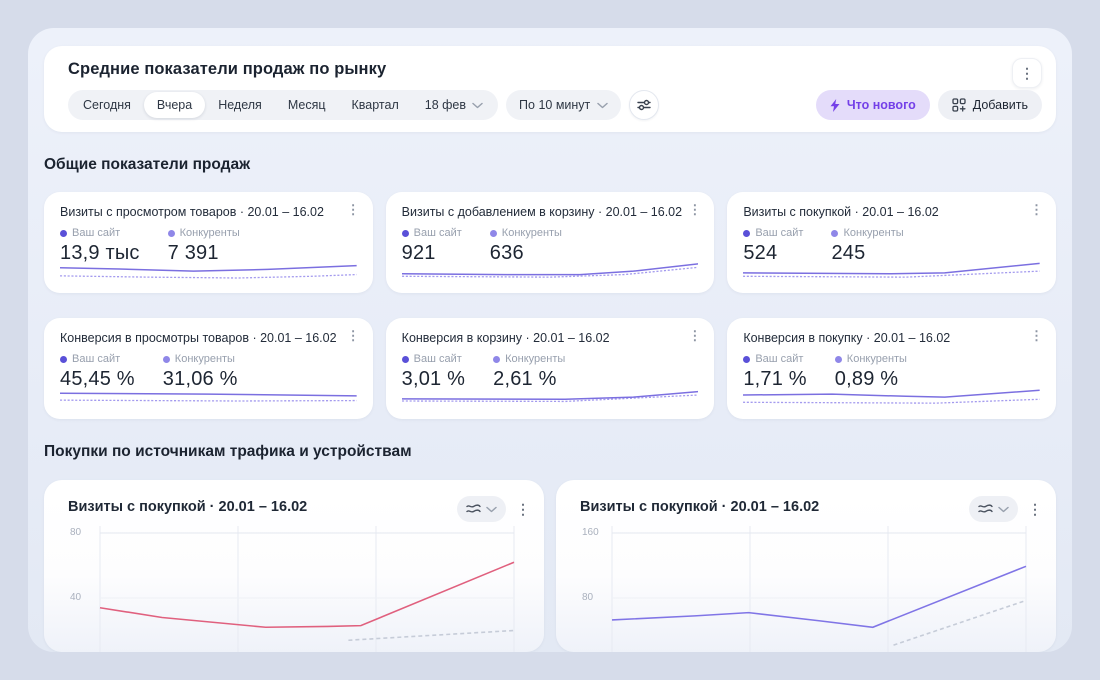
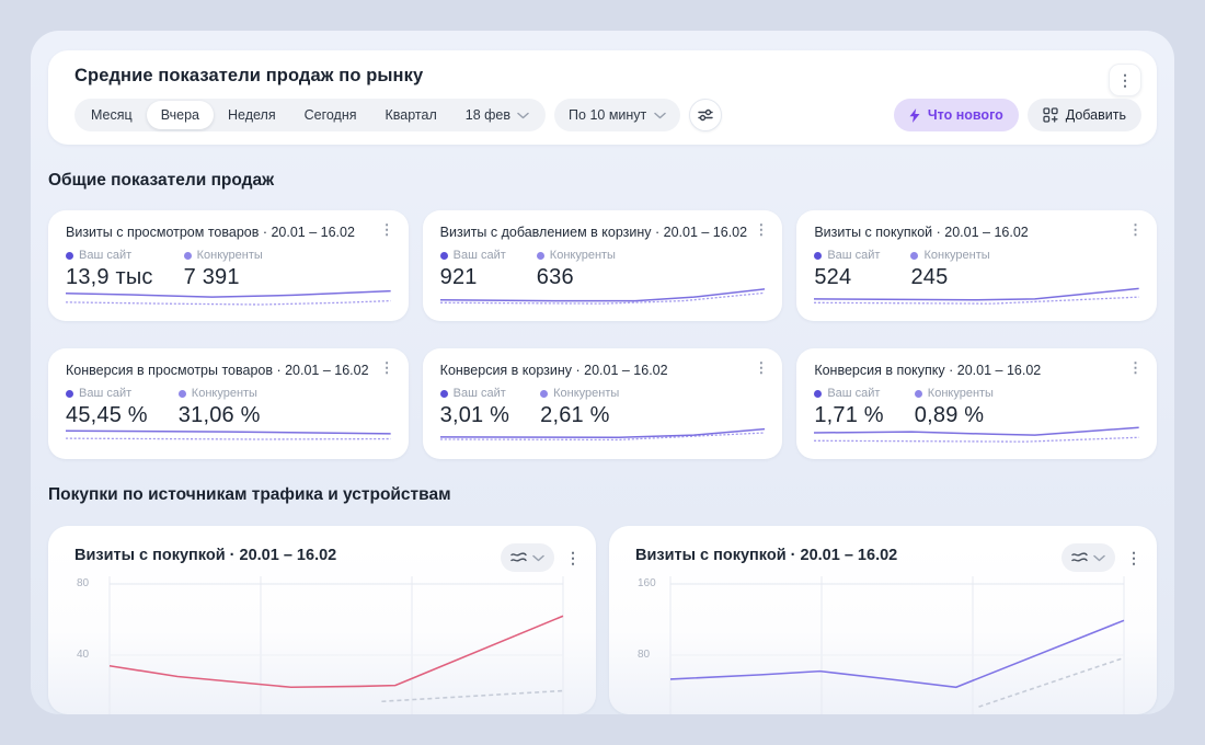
  Средние показатели продаж по рынку
  ⋮
- Сегодня
+ Месяц
  Вчера
  Неделя
- Месяц
+ Сегодня
  Квартал
  18 фев
  По 10 минут
  Что нового
  Добавить
  Общие показатели продаж
  Визиты с просмотром товаров · 20.01 – 16.02
  ⋮
  Ваш сайт
  13,9 тыс
  Конкуренты
  7 391
  Визиты с добавлением в корзину · 20.01 – 16.02
  ⋮
  Ваш сайт
  921
  Конкуренты
  636
  Визиты с покупкой · 20.01 – 16.02
  ⋮
  Ваш сайт
  524
  Конкуренты
  245
  Конверсия в просмотры товаров · 20.01 – 16.02
  ⋮
  Ваш сайт
  45,45 %
  Конкуренты
  31,06 %
  Конверсия в корзину · 20.01 – 16.02
  ⋮
  Ваш сайт
  3,01 %
  Конкуренты
  2,61 %
  Конверсия в покупку · 20.01 – 16.02
  ⋮
  Ваш сайт
  1,71 %
  Конкуренты
  0,89 %
  Покупки по источникам трафика и устройствам
  Визиты с покупкой · 20.01 – 16.02
  ⋮
  80
  40
  Визиты с покупкой · 20.01 – 16.02
  ⋮
  160
  80
